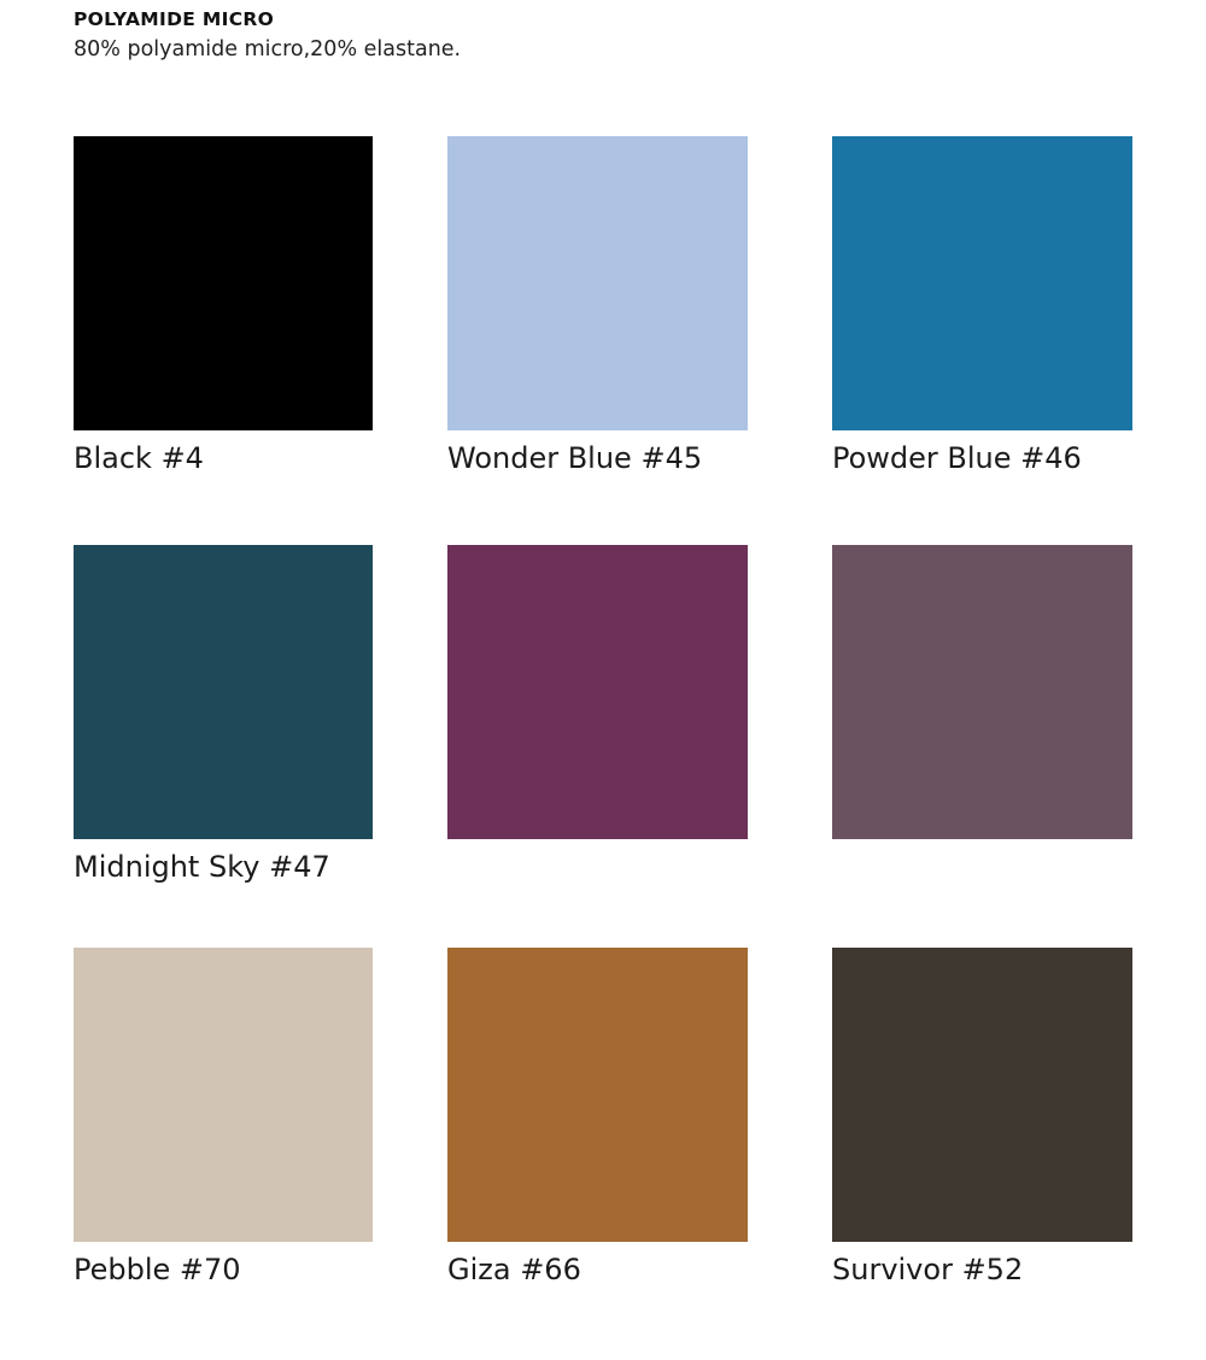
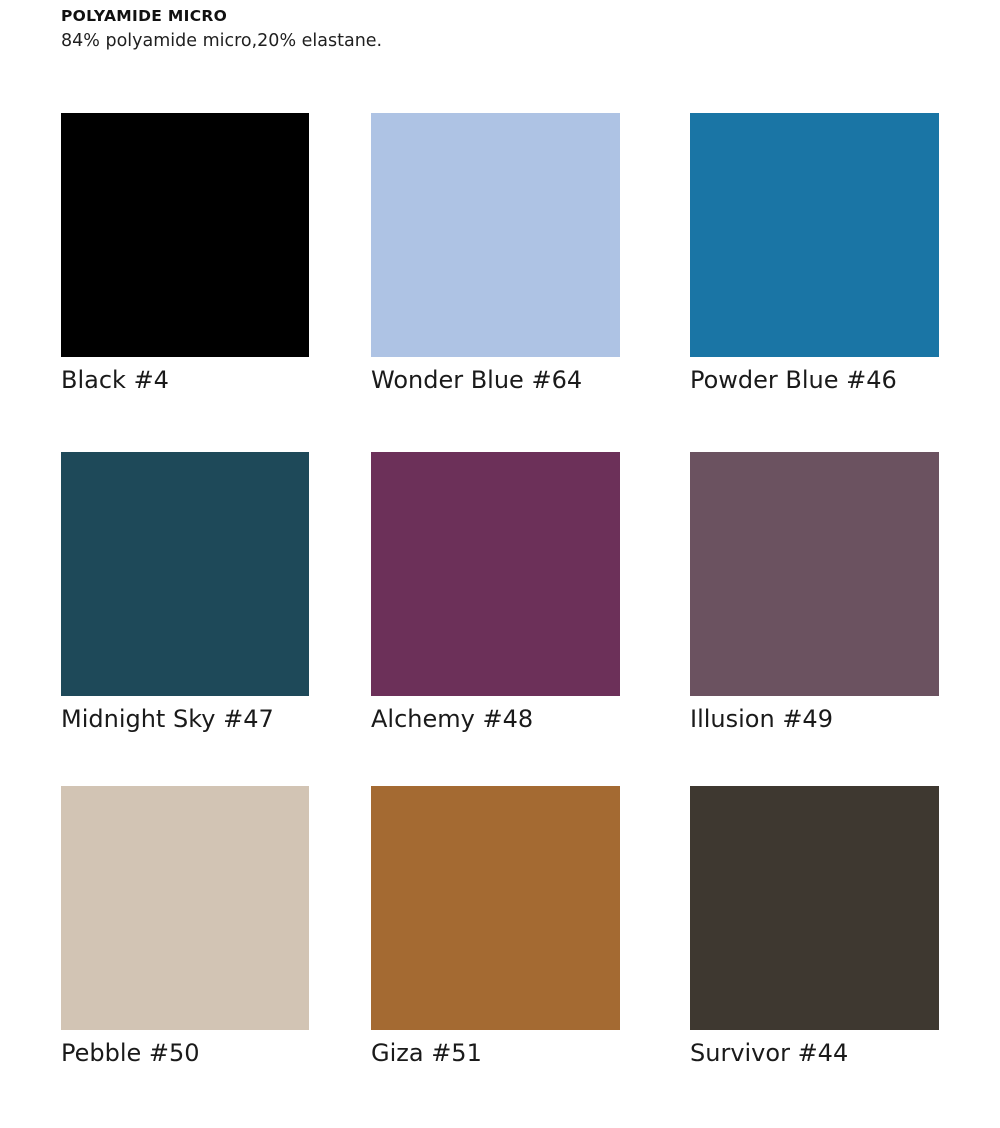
  POLYAMIDE MICRO
- 80% polyamide micro,20% elastane.
+ 84% polyamide micro,20% elastane.
  Black #4
- Wonder Blue #45
+ Wonder Blue #64
  Powder Blue #46
  Midnight Sky #47
+ Alchemy #48
+ Illusion #49
- Pebble #70
+ Pebble #50
- Giza #66
+ Giza #51
- Survivor #52
+ Survivor #44
